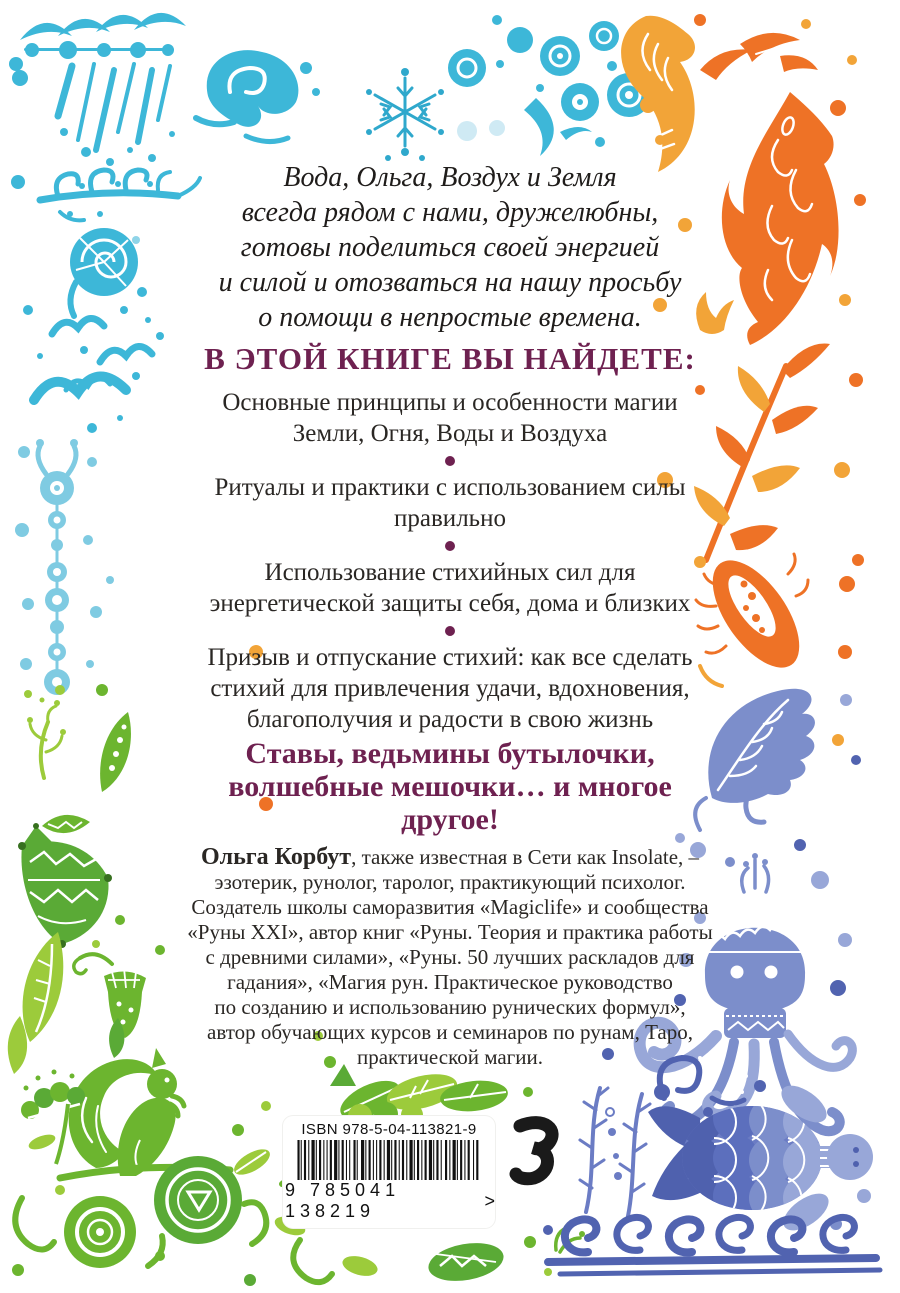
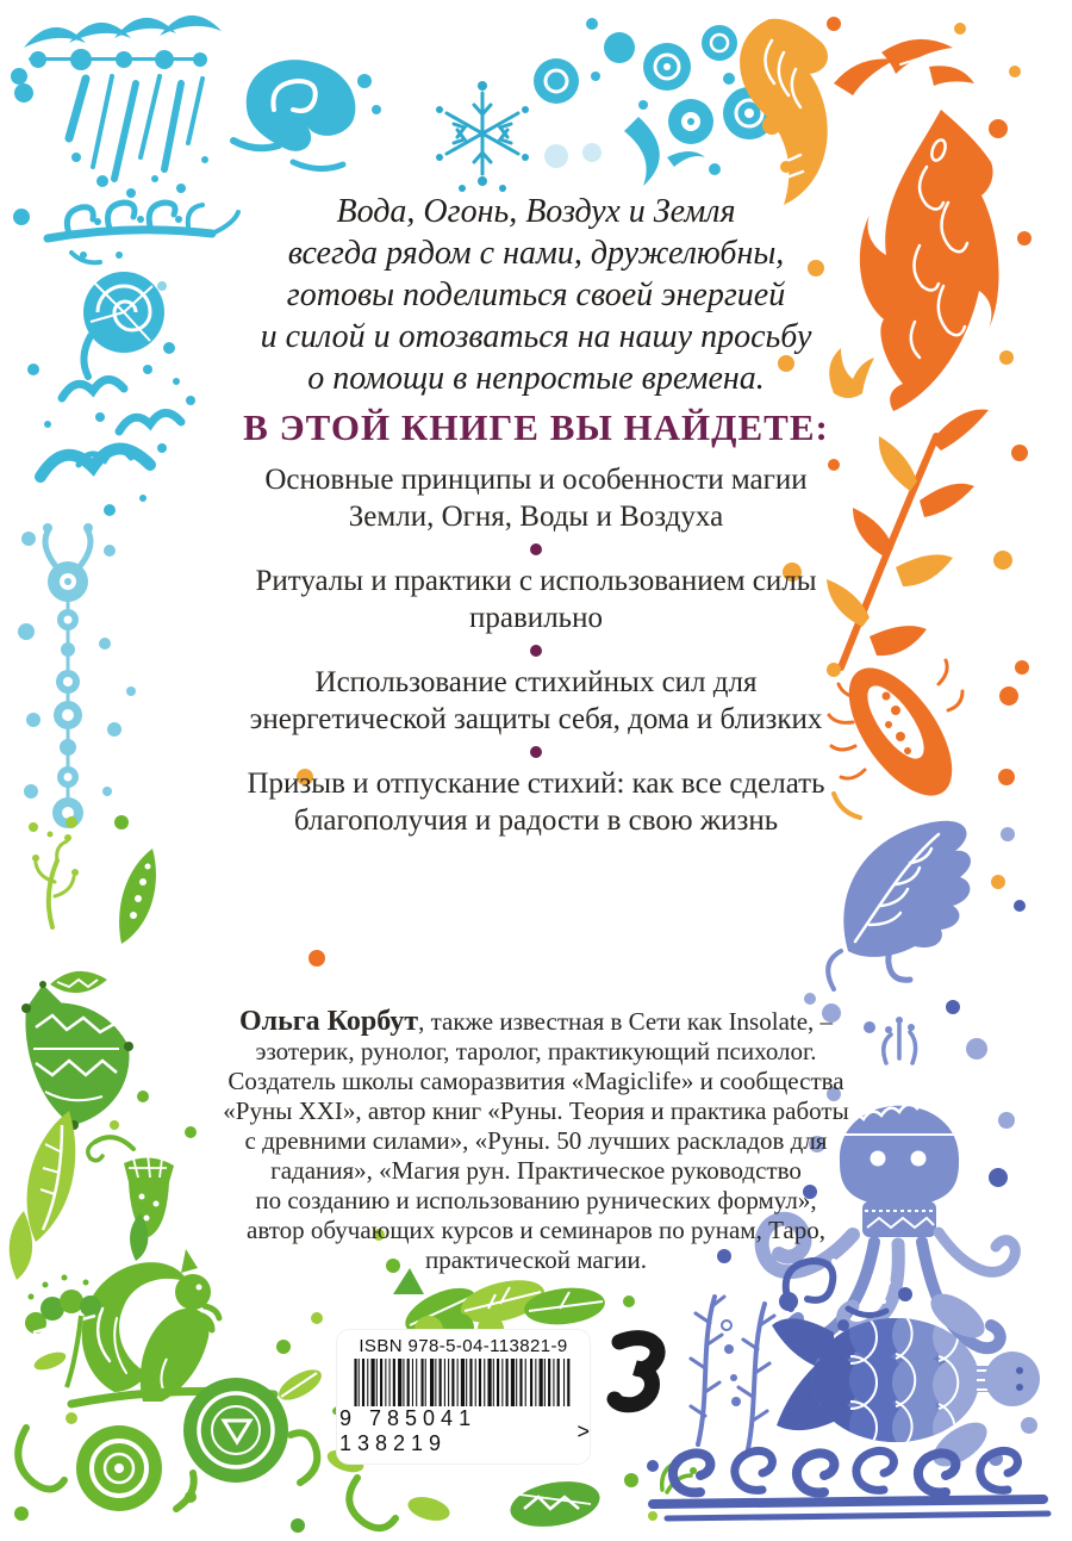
- Вода, Ольга, Воздух и Земля
+ Вода, Огонь, Воздух и Земля
  всегда рядом с нами, дружелюбны,
  готовы поделиться своей энергией
  и силой и отозваться на нашу просьбу
  о помощи в непростые времена.
  В ЭТОЙ КНИГЕ ВЫ НАЙДЕТЕ:
  Основные принципы и особенности магии
  Земли, Огня, Воды и Воздуха
  Ритуалы и практики с использованием силы
  правильно
  Использование стихийных сил для
  энергетической защиты себя, дома и близких
  Призыв и отпускание стихий: как все сделать
- стихий для привлечения удачи, вдохновения,
  благополучия и радости в свою жизнь
- Ставы, ведьмины бутылочки,
- волшебные мешочки… и многое
- другое!
  Ольга Корбут, также известная в Сети как Insolate, –
  эзотерик, рунолог, таролог, практикующий психолог.
  Создатель школы саморазвития «Magiclife» и сообщества
  «Руны XXI», автор книг «Руны. Теория и практика работы
  с древними силами», «Руны. 50 лучших раскладов для
  гадания», «Магия рун. Практическое руководство
  по созданию и использованию рунических формул»,
  автор обучающих курсов и семинаров по рунам, Таро,
  практической магии.
  ISBN 978-5-04-113821-9
  9 785041 138219
  >
